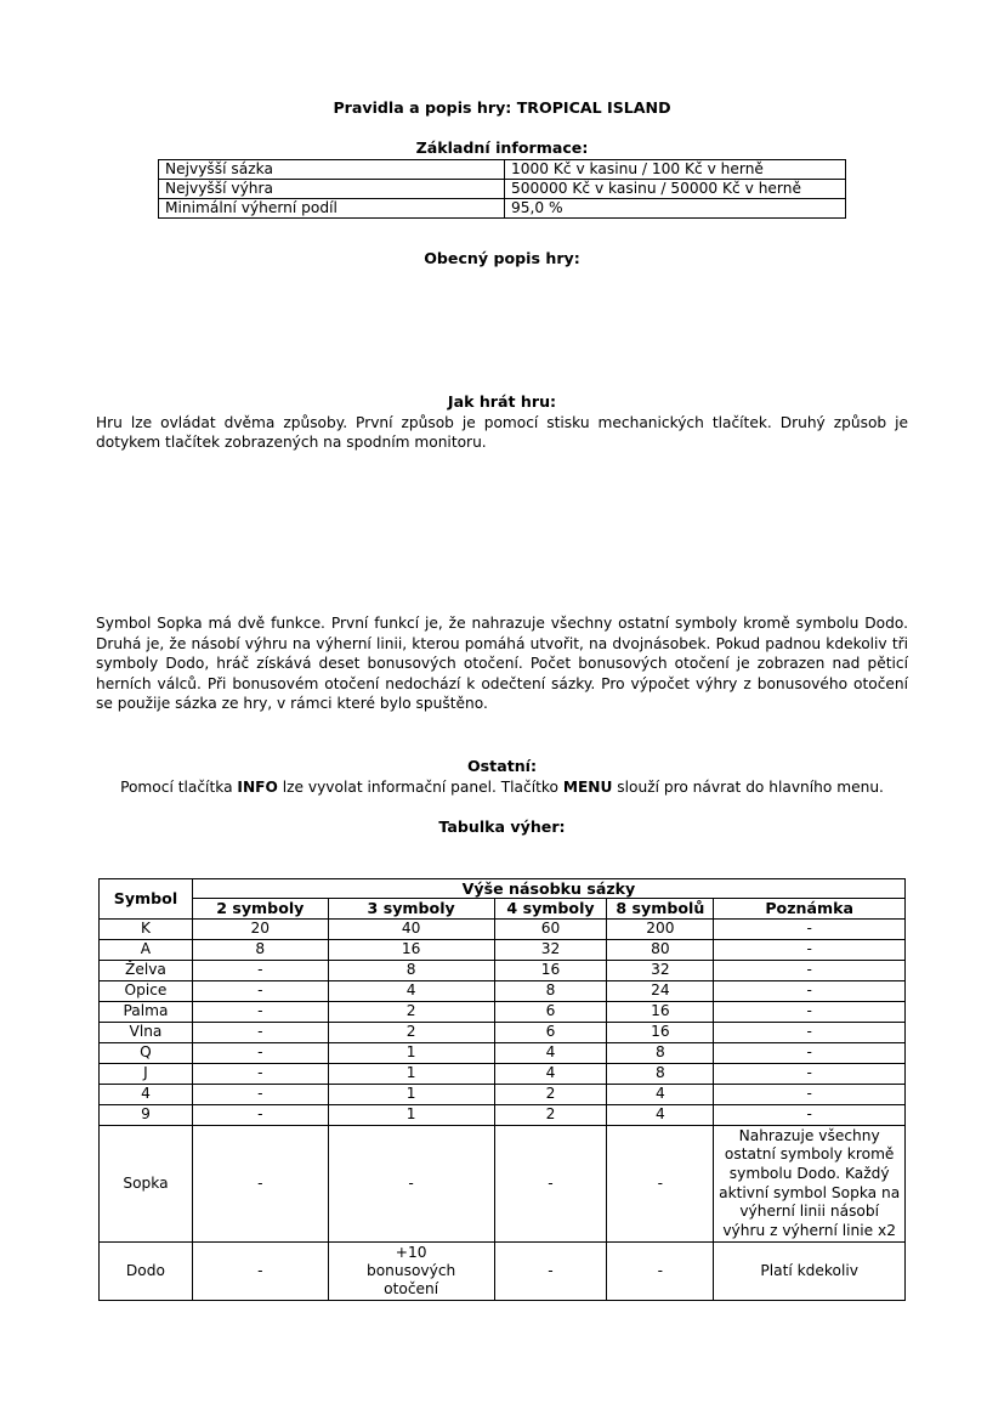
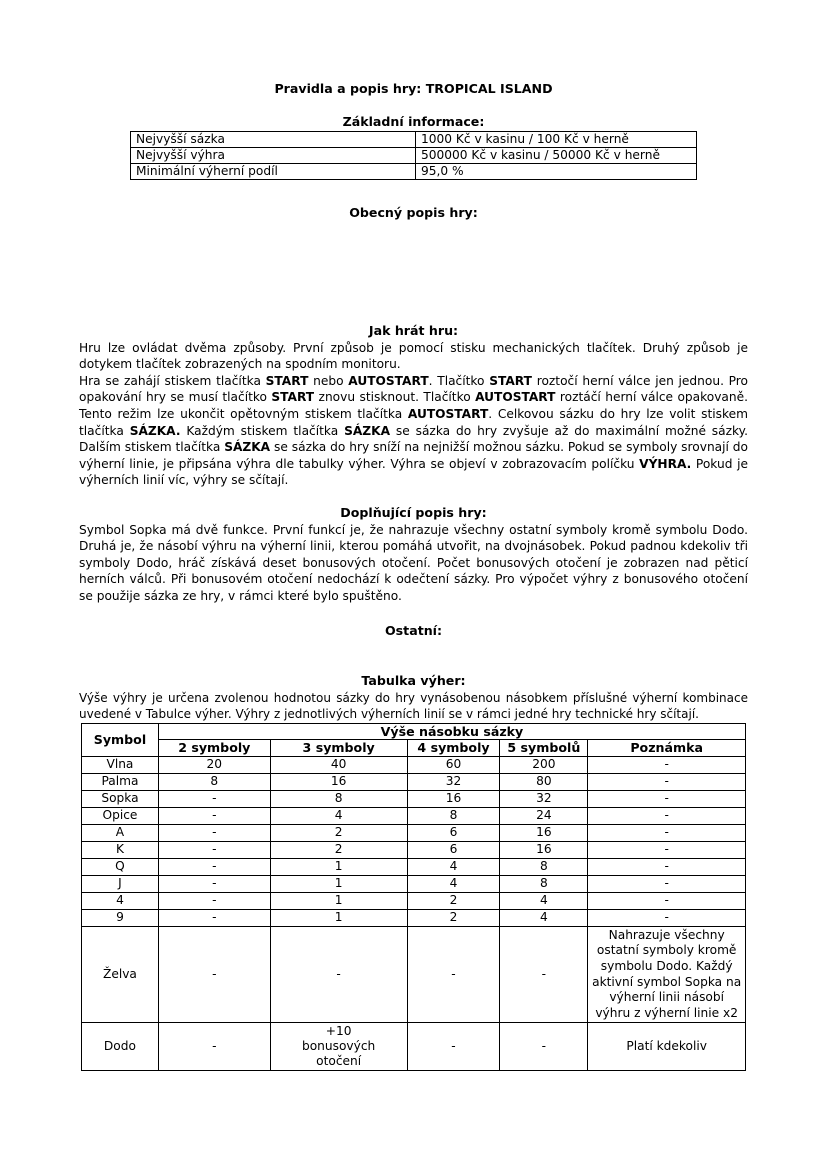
  Pravidla a popis hry: TROPICAL ISLAND
  Základní informace:
  Nejvyšší sázka	1000 Kč v kasinu / 100 Kč v herně
  Nejvyšší výhra	500000 Kč v kasinu / 50000 Kč v herně
  Minimální výherní podíl	95,0 %
  Obecný popis hry:
  Jak hrát hru:
  Hru lze ovládat dvěma způsoby. První způsob je pomocí stisku mechanických tlačítek. Druhý způsob je dotykem tlačítek zobrazených na spodním monitoru.
+ Hra se zahájí stiskem tlačítka START nebo AUTOSTART. Tlačítko START roztočí herní válce jen jednou. Pro opakování hry se musí tlačítko START znovu stisknout. Tlačítko AUTOSTART roztáčí herní válce opakovaně. Tento režim lze ukončit opětovným stiskem tlačítka AUTOSTART. Celkovou sázku do hry lze volit stiskem tlačítka SÁZKA. Každým stiskem tlačítka SÁZKA se sázka do hry zvyšuje až do maximální možné sázky. Dalším stiskem tlačítka SÁZKA se sázka do hry sníží na nejnižší možnou sázku. Pokud se symboly srovnají do výherní linie, je připsána výhra dle tabulky výher. Výhra se objeví v zobrazovacím políčku VÝHRA. Pokud je výherních linií víc, výhry se sčítají.
+ Doplňující popis hry:
  Symbol Sopka má dvě funkce. První funkcí je, že nahrazuje všechny ostatní symboly kromě symbolu Dodo. Druhá je, že násobí výhru na výherní linii, kterou pomáhá utvořit, na dvojnásobek. Pokud padnou kdekoliv tři symboly Dodo, hráč získává deset bonusových otočení. Počet bonusových otočení je zobrazen nad pěticí herních válců. Při bonusovém otočení nedochází k odečtení sázky. Pro výpočet výhry z bonusového otočení se použije sázka ze hry, v rámci které bylo spuštěno.
  Ostatní:
- Pomocí tlačítka INFO lze vyvolat informační panel. Tlačítko MENU slouží pro návrat do hlavního menu.
  Tabulka výher:
+ Výše výhry je určena zvolenou hodnotou sázky do hry vynásobenou násobkem příslušné výherní kombinace uvedené v Tabulce výher. Výhry z jednotlivých výherních linií se v rámci jedné hry technické hry sčítají.
  Symbol	Výše násobku sázky
- 2 symboly	3 symboly	4 symboly	8 symbolů	Poznámka
+ 2 symboly	3 symboly	4 symboly	5 symbolů	Poznámka
- K	20	40	60	200	-
+ Vlna	20	40	60	200	-
- A	8	16	32	80	-
+ Palma	8	16	32	80	-
- Želva	-	8	16	32	-
+ Sopka	-	8	16	32	-
  Opice	-	4	8	24	-
- Palma	-	2	6	16	-
+ A	-	2	6	16	-
- Vlna	-	2	6	16	-
+ K	-	2	6	16	-
  Q	-	1	4	8	-
  J	-	1	4	8	-
  4	-	1	2	4	-
  9	-	1	2	4	-
- Sopka	-	-	-	-	Nahrazuje všechny ostatní symboly kromě symbolu Dodo. Každý aktivní symbol Sopka na výherní linii násobí výhru z výherní linie x2
+ Želva	-	-	-	-	Nahrazuje všechny ostatní symboly kromě symbolu Dodo. Každý aktivní symbol Sopka na výherní linii násobí výhru z výherní linie x2
  Dodo	-	+10 bonusových otočení	-	-	Platí kdekoliv
